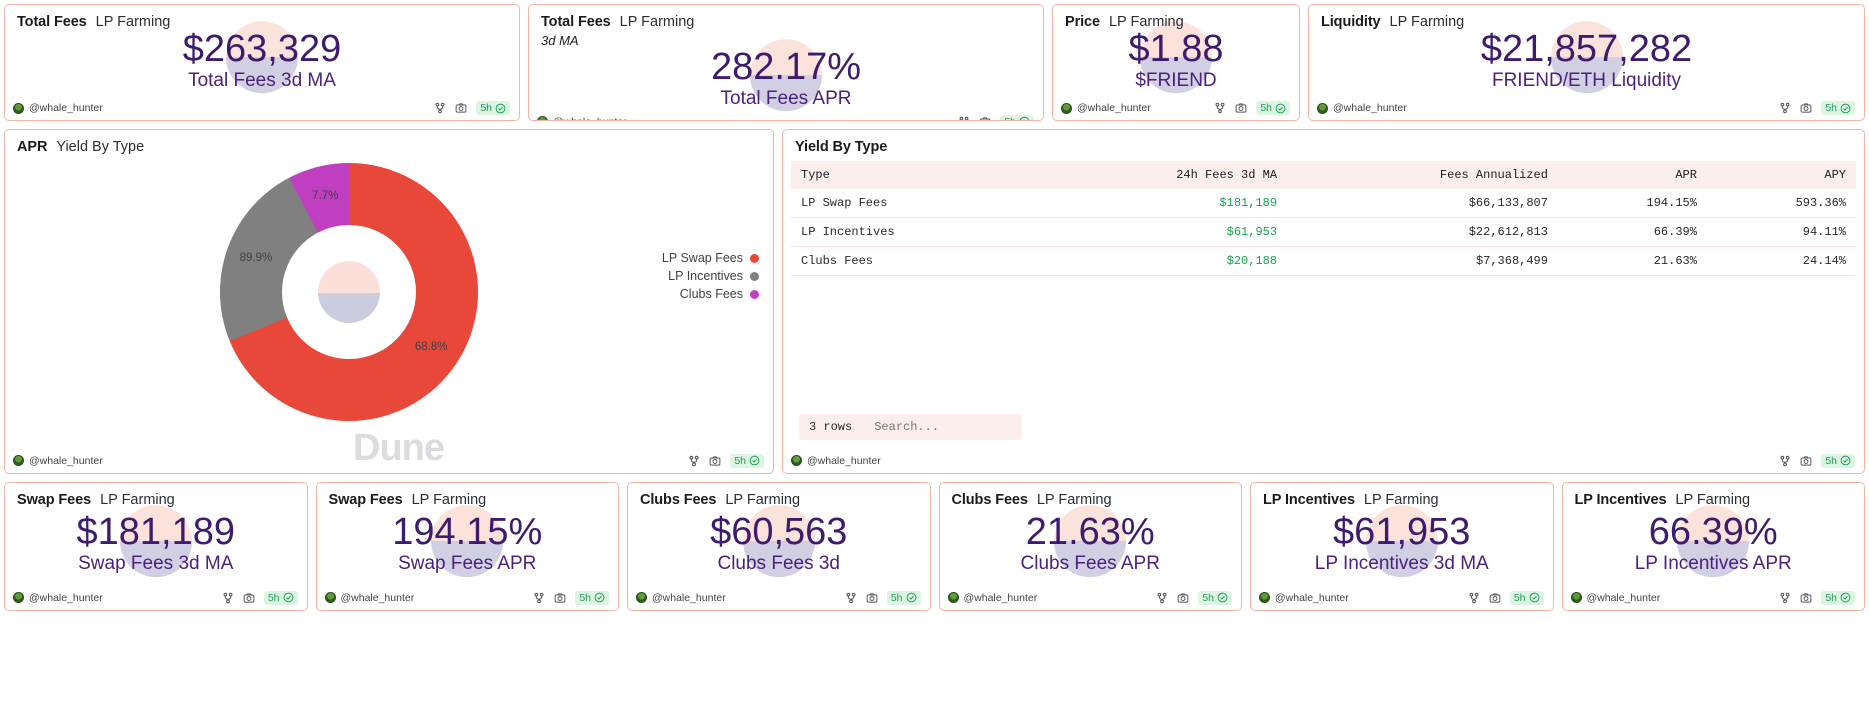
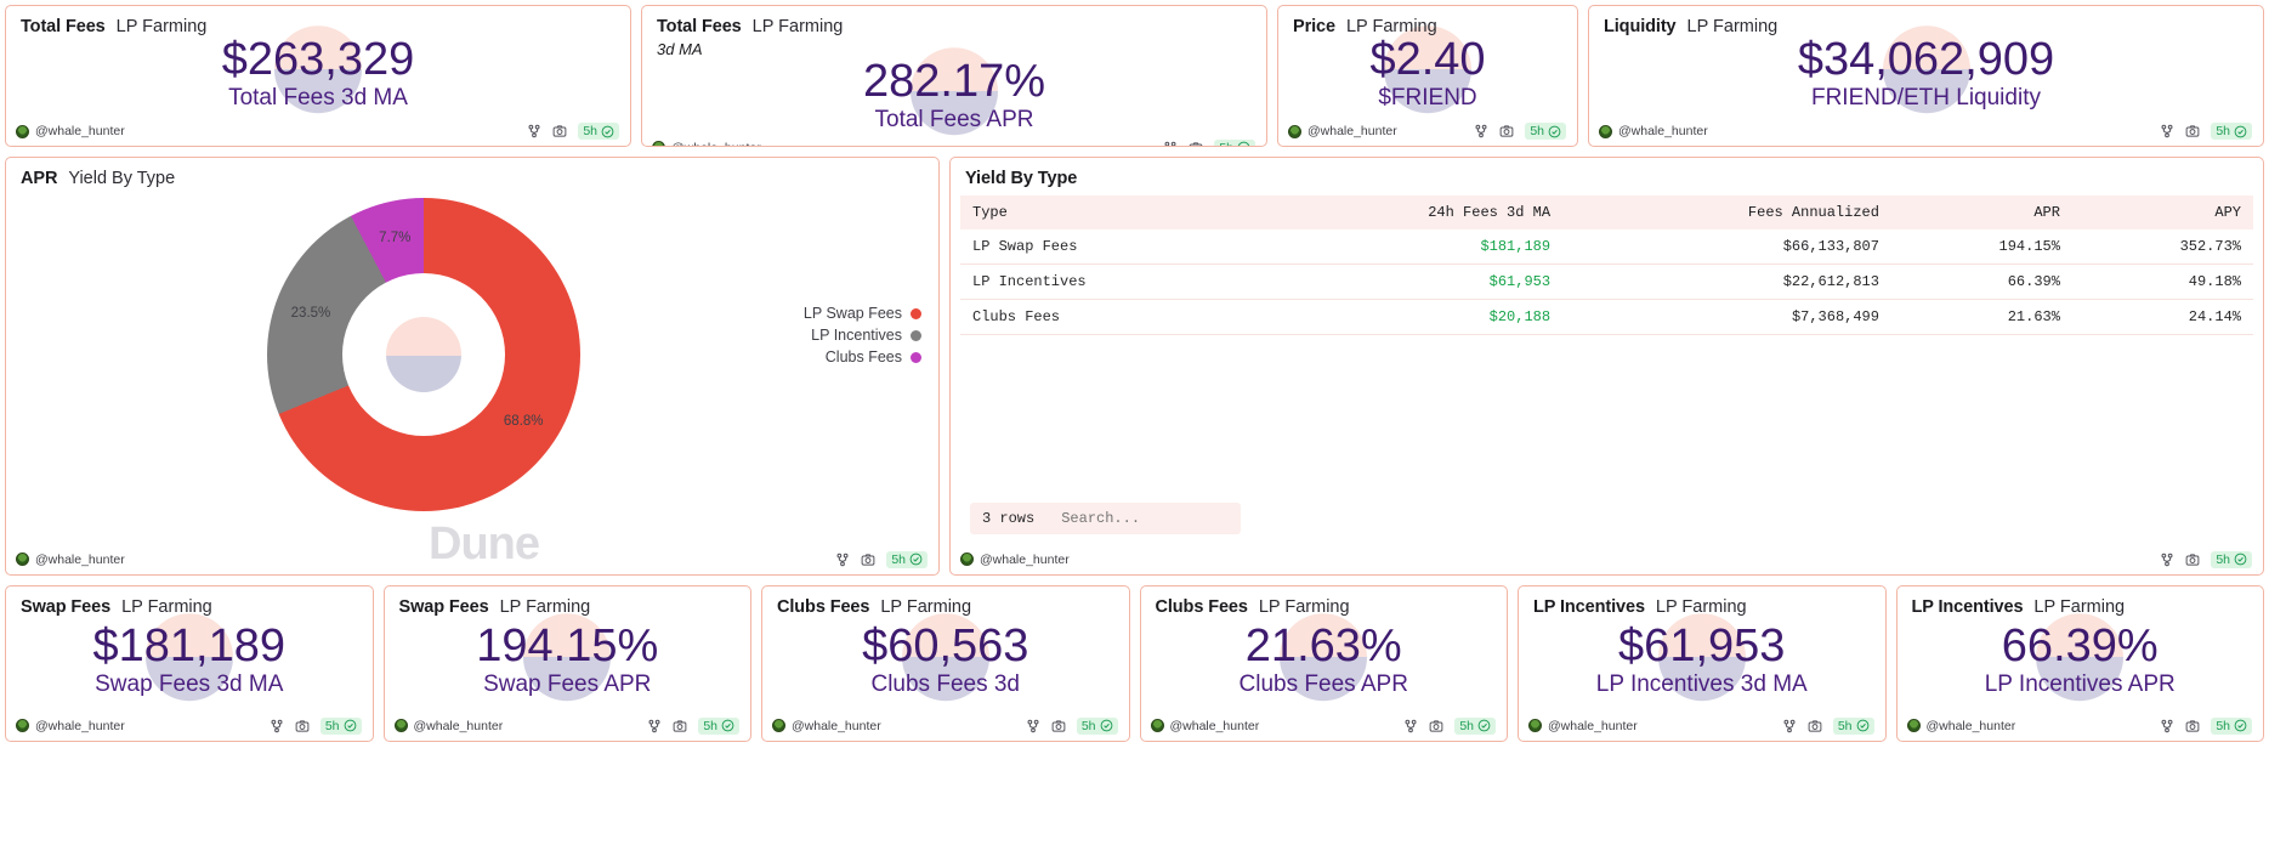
  Total Fees
  LP Farming
  $263,329
  Total Fees 3d MA
  @whale_hunter
  5h
  Total Fees
  LP Farming
  3d MA
  282.17%
  Total Fees APR
  Price
  LP Farming
- $1.88
+ $2.40
  $FRIEND
  @whale_hunter
  5h
  Liquidity
  LP Farming
- $21,857,282
+ $34,062,909
  FRIEND/ETH Liquidity
  @whale_hunter
  5h
  APR
  Yield By Type
  Dune
  68.8%
- 89.9%
+ 23.5%
  7.7%
  LP Swap Fees
  LP Incentives
  Clubs Fees
  @whale_hunter
  5h
  Yield By Type
  Type	24h Fees 3d MA	Fees Annualized	APR	APY
- LP Swap Fees	$181,189	$66,133,807	194.15%	593.36%
+ LP Swap Fees	$181,189	$66,133,807	194.15%	352.73%
- LP Incentives	$61,953	$22,612,813	66.39%	94.11%
+ LP Incentives	$61,953	$22,612,813	66.39%	49.18%
  Clubs Fees	$20,188	$7,368,499	21.63%	24.14%
  3 rows
  Search...
  @whale_hunter
  5h
  Swap Fees
  LP Farming
  $181,189
  Swap Fees 3d MA
  @whale_hunter
  5h
  Swap Fees
  LP Farming
  194.15%
  Swap Fees APR
  @whale_hunter
  5h
  Clubs Fees
  LP Farming
  $60,563
  Clubs Fees 3d
  @whale_hunter
  5h
  Clubs Fees
  LP Farming
  21.63%
  Clubs Fees APR
  @whale_hunter
  5h
  LP Incentives
  LP Farming
  $61,953
  LP Incentives 3d MA
  @whale_hunter
  5h
  LP Incentives
  LP Farming
  66.39%
  LP Incentives APR
  @whale_hunter
  5h
